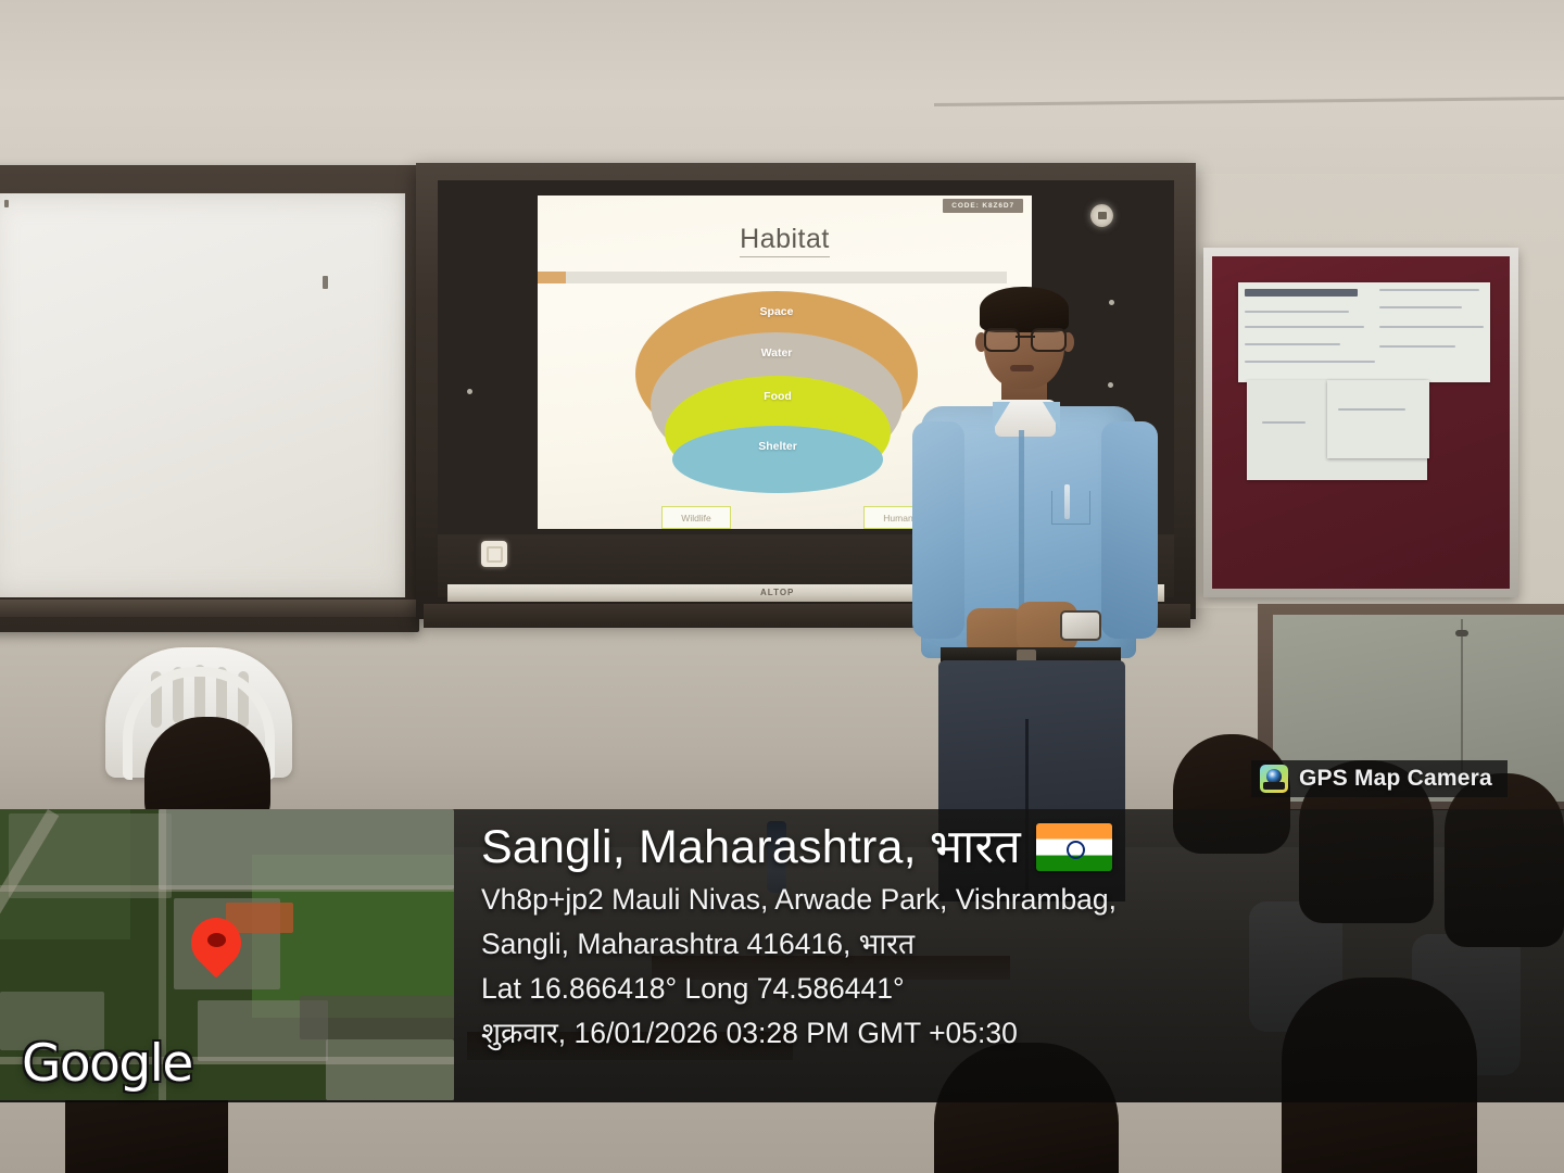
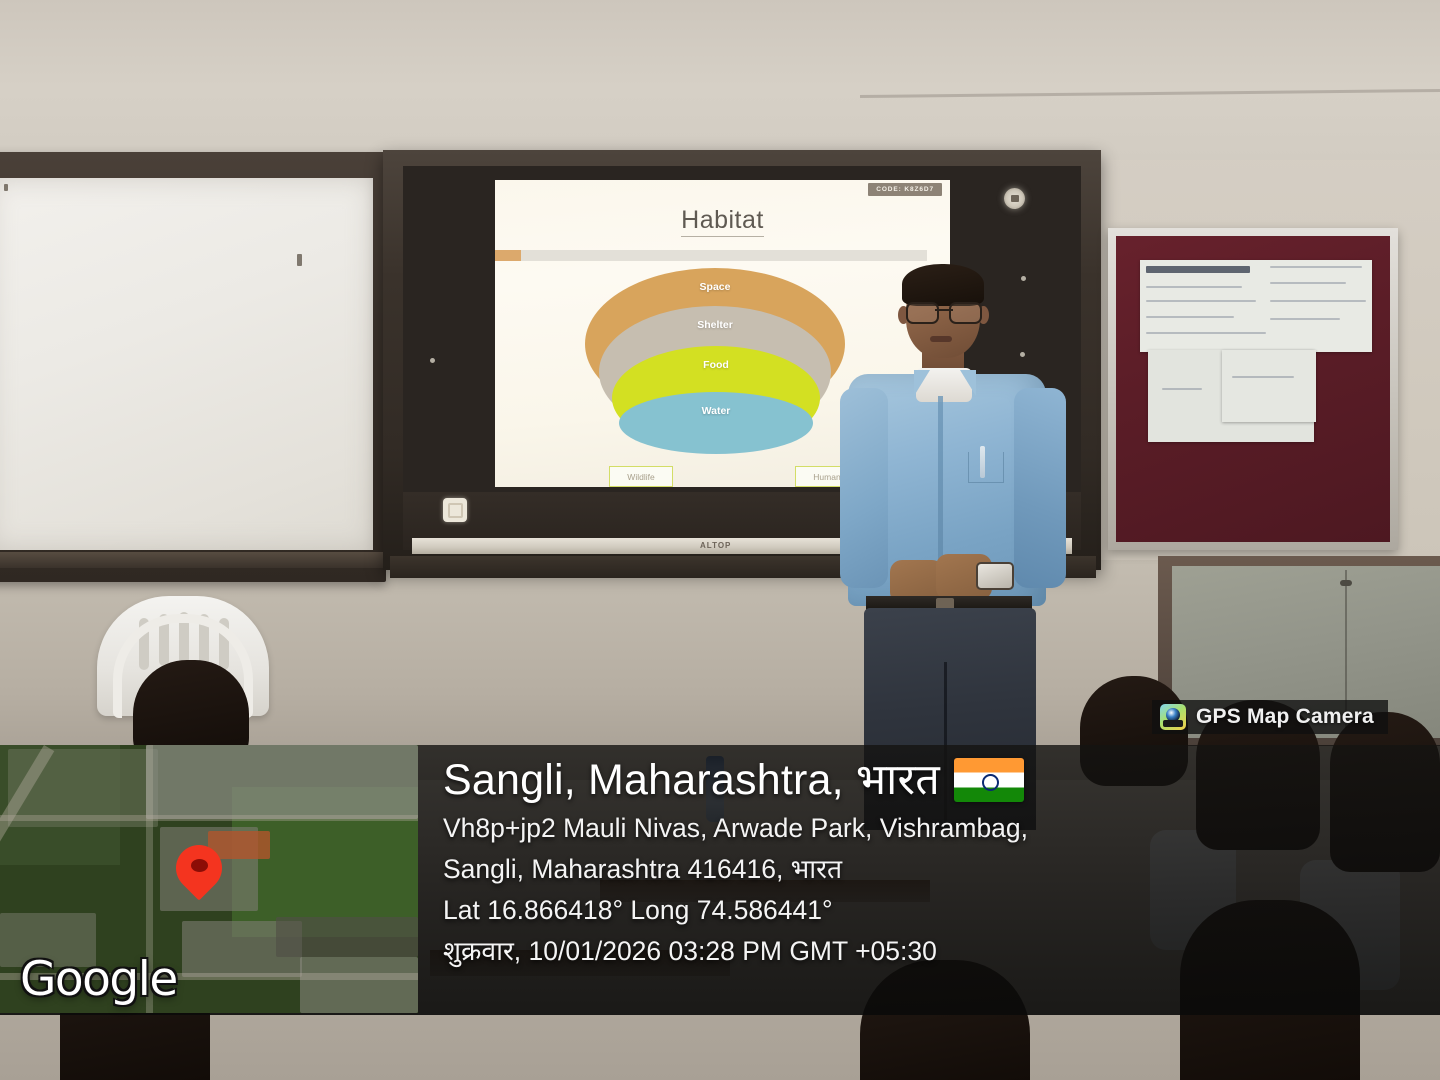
  Habitat
  Space
- Water
+ Shelter
  Food
- Shelter
+ Water
  Wildlife
  Human
  ALTOP
  GPS Map Camera
  Google
  Sangli, Maharashtra, भारत
  Vh8p+jp2 Mauli Nivas, Arwade Park, Vishrambag,
  Sangli, Maharashtra 416416, भारत
  Lat 16.866418° Long 74.586441°
- शुक्रवार, 16/01/2026 03:28 PM GMT +05:30
+ शुक्रवार, 10/01/2026 03:28 PM GMT +05:30
